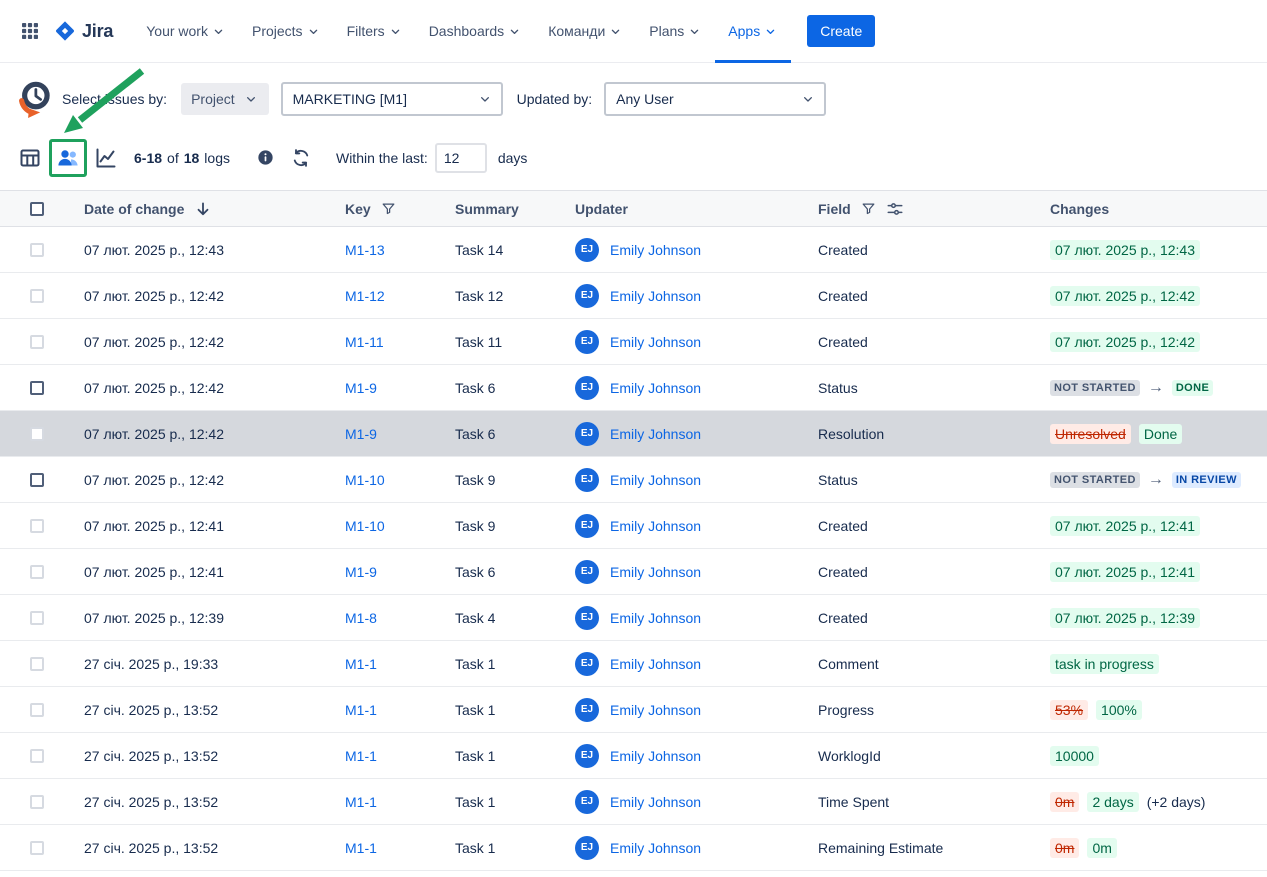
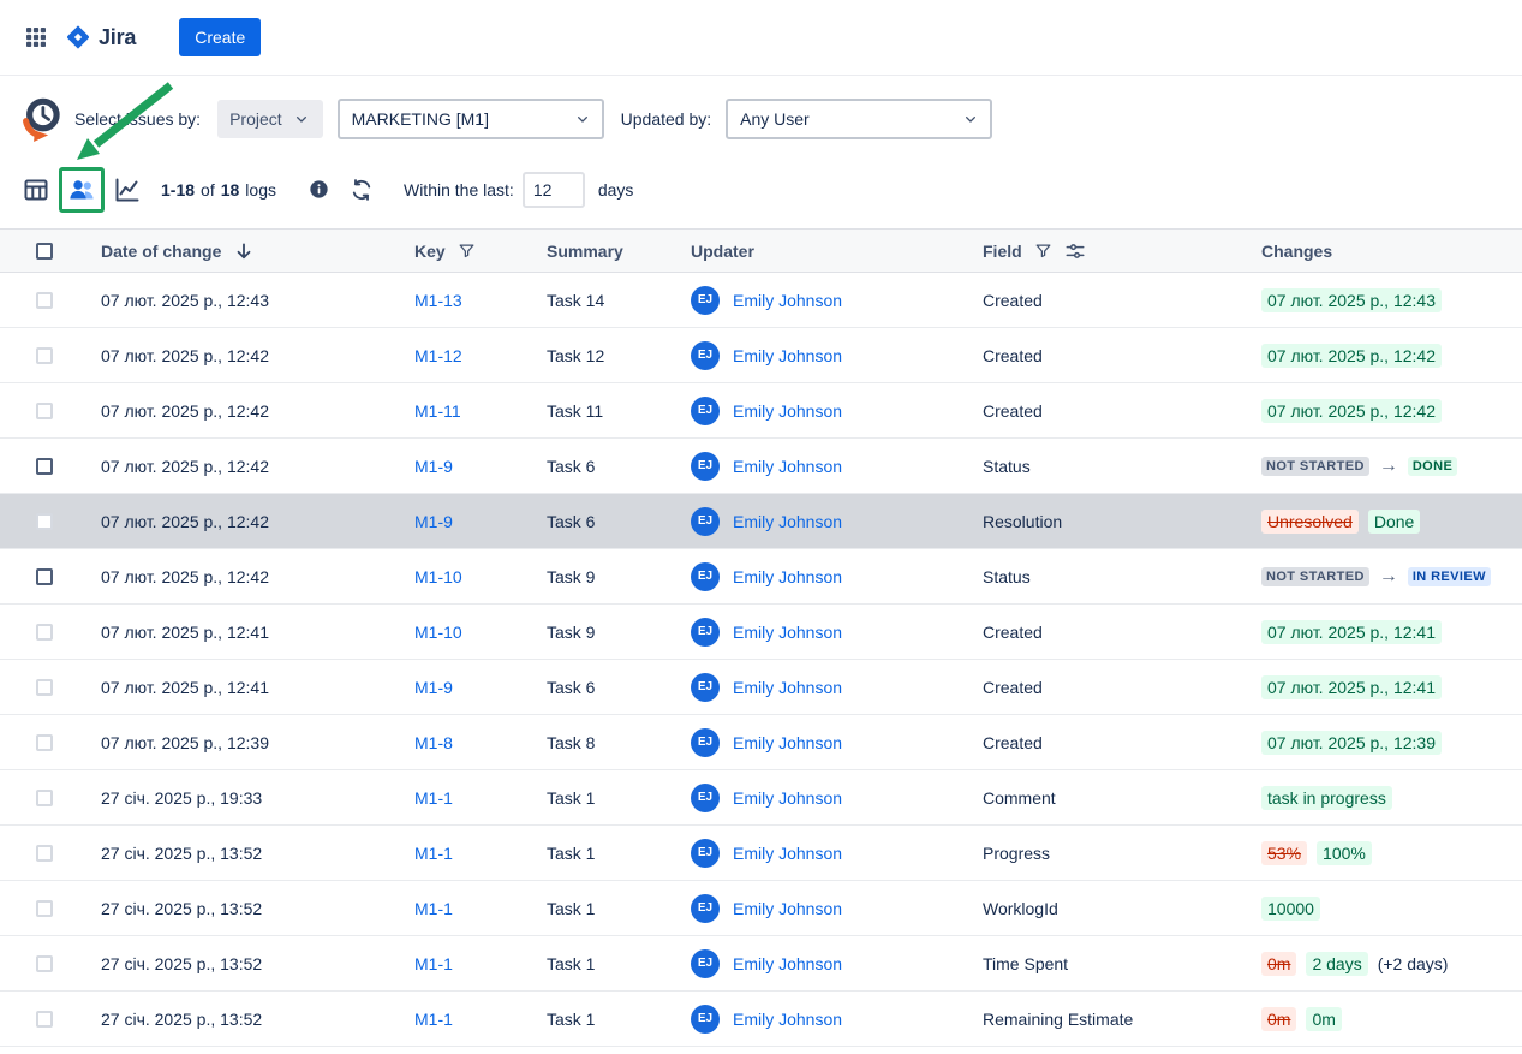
  Jira
- Your work
- Projects
- Filters
- Dashboards
- Команди
- Plans
- Apps
  Create
  Selectsues by:
  Project
  MARKETING [M1]
  Updated by:
  Any User
- 6-18
+ 1-18
  of
  18
  logs
  Within the last:
  12
  days
  Date of change
  Key
  Summary
  Updater
  Field
  Changes
  07 лют. 2025 р., 12:43
  M1-13
  Task 14
  EJ
  Emily Johnson
  Created
  07 лют. 2025 р., 12:43
  07 лют. 2025 р., 12:42
  M1-12
  Task 12
  EJ
  Emily Johnson
  Created
  07 лют. 2025 р., 12:42
  07 лют. 2025 р., 12:42
  M1-11
  Task 11
  EJ
  Emily Johnson
  Created
  07 лют. 2025 р., 12:42
  07 лют. 2025 р., 12:42
  M1-9
  Task 6
  EJ
  Emily Johnson
  Status
  NOT STARTED
  →
  DONE
  07 лют. 2025 р., 12:42
  M1-9
  Task 6
  EJ
  Emily Johnson
  Resolution
  Unresolved
  Done
  07 лют. 2025 р., 12:42
  M1-10
  Task 9
  EJ
  Emily Johnson
  Status
  NOT STARTED
  →
  IN REVIEW
  07 лют. 2025 р., 12:41
  M1-10
  Task 9
  EJ
  Emily Johnson
  Created
  07 лют. 2025 р., 12:41
  07 лют. 2025 р., 12:41
  M1-9
  Task 6
  EJ
  Emily Johnson
  Created
  07 лют. 2025 р., 12:41
  07 лют. 2025 р., 12:39
  M1-8
- Task 4
+ Task 8
  EJ
  Emily Johnson
  Created
  07 лют. 2025 р., 12:39
  27 січ. 2025 р., 19:33
  M1-1
  Task 1
  EJ
  Emily Johnson
  Comment
  task in progress
  27 січ. 2025 р., 13:52
  M1-1
  Task 1
  EJ
  Emily Johnson
  Progress
  53%
  100%
  27 січ. 2025 р., 13:52
  M1-1
  Task 1
  EJ
  Emily Johnson
  WorklogId
  10000
  27 січ. 2025 р., 13:52
  M1-1
  Task 1
  EJ
  Emily Johnson
  Time Spent
  0m
  2 days
  (+2 days)
  27 січ. 2025 р., 13:52
  M1-1
  Task 1
  EJ
  Emily Johnson
  Remaining Estimate
  0m
  0m
